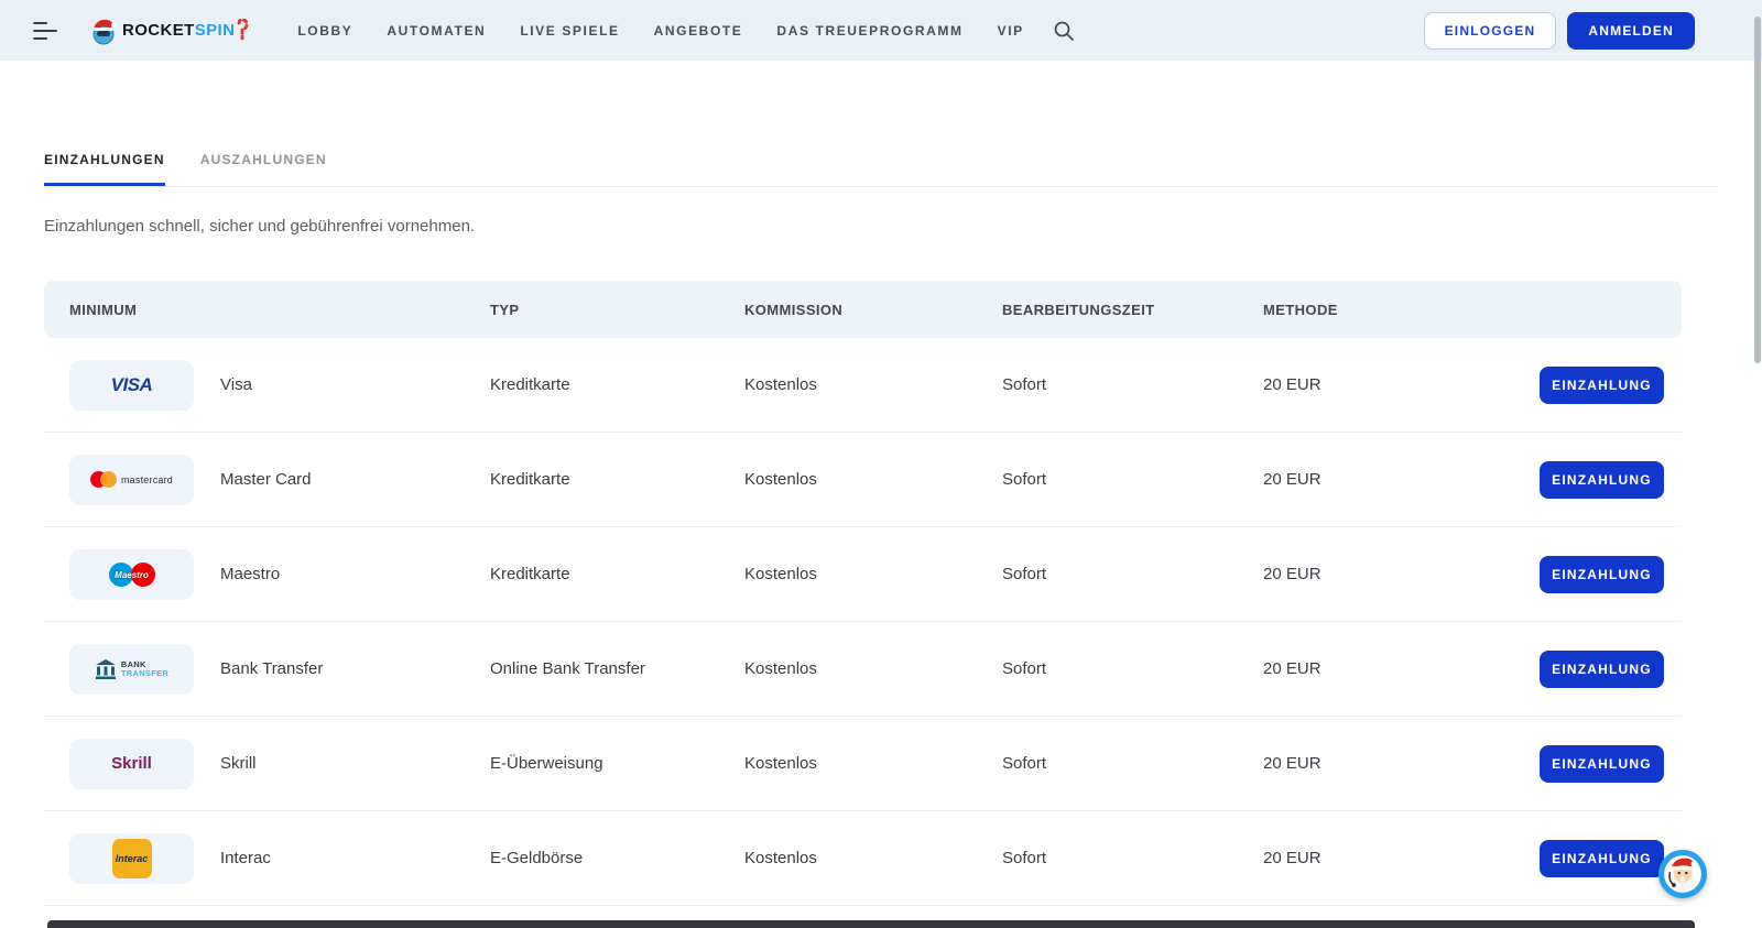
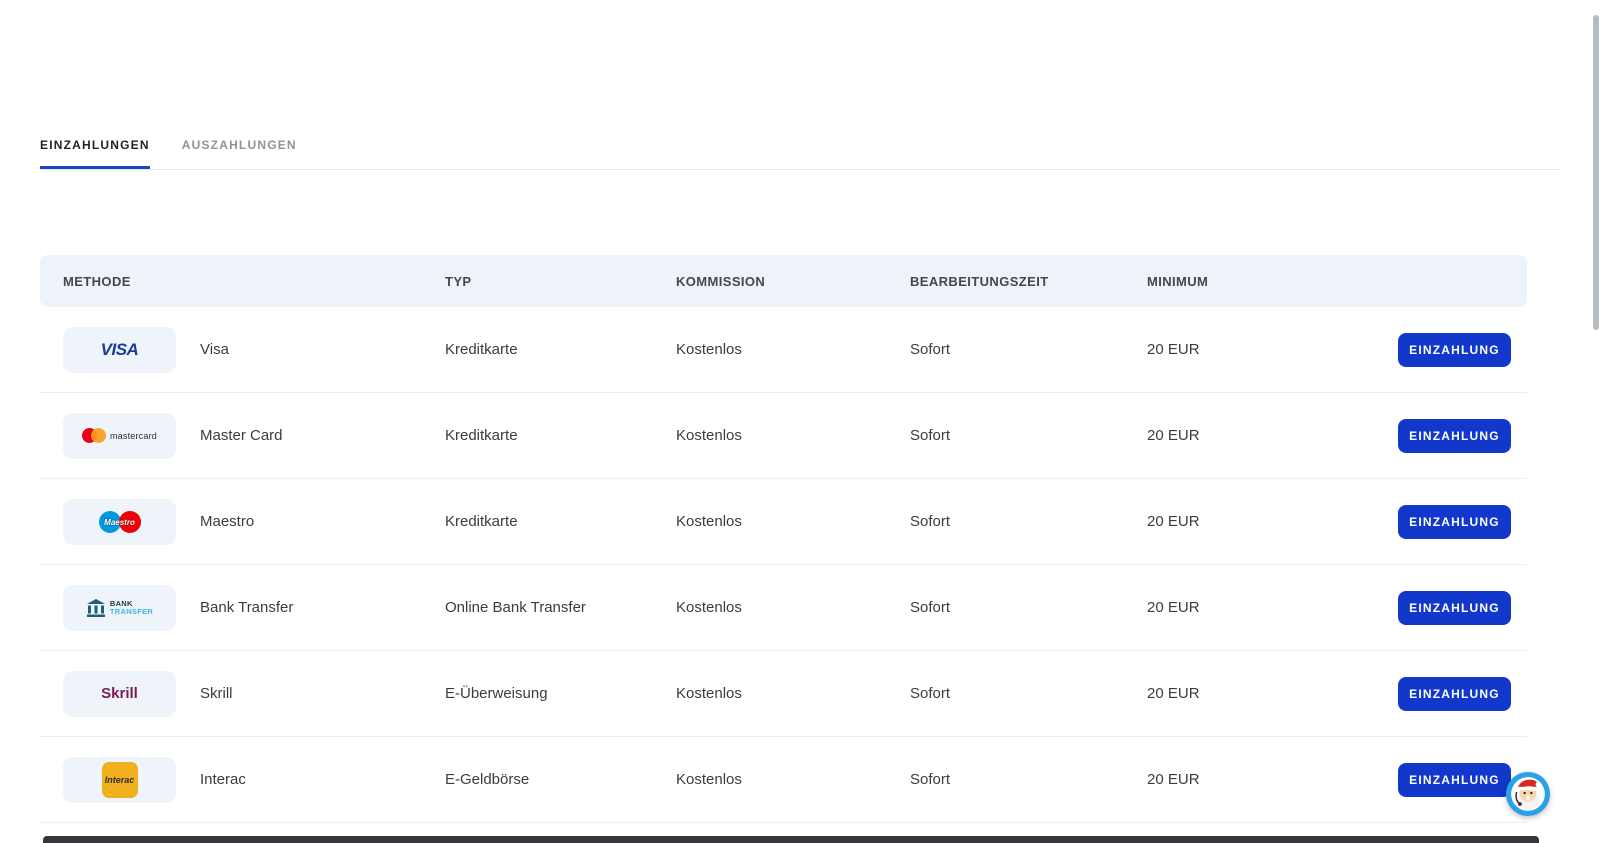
- ROCKETSPIN
- LOBBY
- AUTOMATEN
- LIVE SPIELE
- ANGEBOTE
- DAS TREUEPROGRAMM
- VIP
- EINLOGGEN
- ANMELDEN
  EINZAHLUNGEN
  AUSZAHLUNGEN
- Einzahlungen schnell, sicher und gebührenfrei vornehmen.
- MINIMUM
+ METHODE
  TYP
  KOMMISSION
  BEARBEITUNGSZEIT
- METHODE
+ MINIMUM
  VISA
  Visa
  Kreditkarte
  Kostenlos
  Sofort
  20 EUR
  EINZAHLUNG
  mastercard
  Master Card
  Kreditkarte
  Kostenlos
  Sofort
  20 EUR
  EINZAHLUNG
  Maestro
  Maestro
  Kreditkarte
  Kostenlos
  Sofort
  20 EUR
  EINZAHLUNG
  BANK
  TRANSFER
  Bank Transfer
  Online Bank Transfer
  Kostenlos
  Sofort
  20 EUR
  EINZAHLUNG
  Skrill
  Skrill
  E-Überweisung
  Kostenlos
  Sofort
  20 EUR
  EINZAHLUNG
  Interac
  ☝
  Interac
  E-Geldbörse
  Kostenlos
  Sofort
  20 EUR
  EINZAHLUNG
